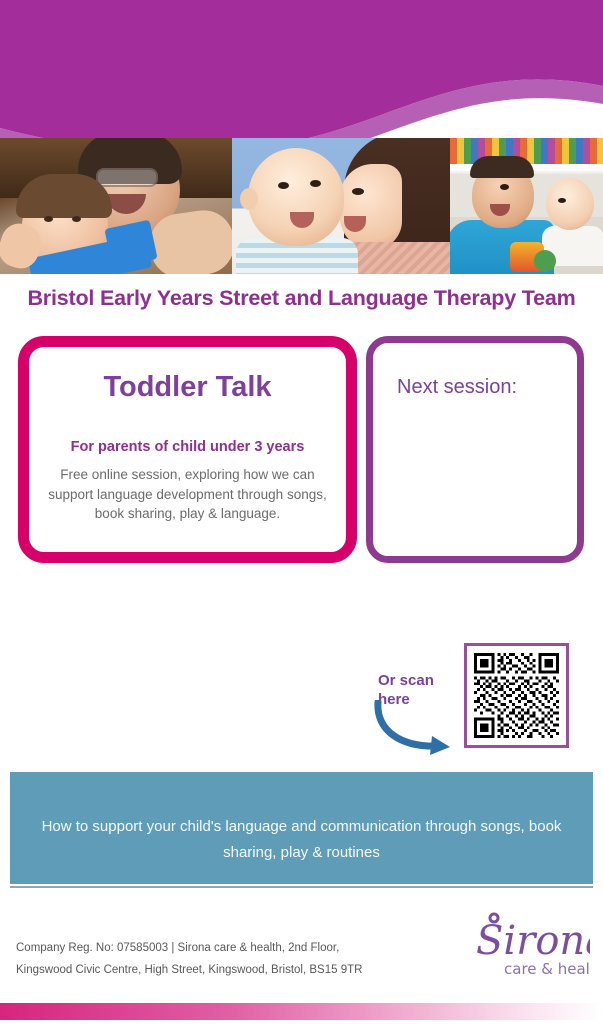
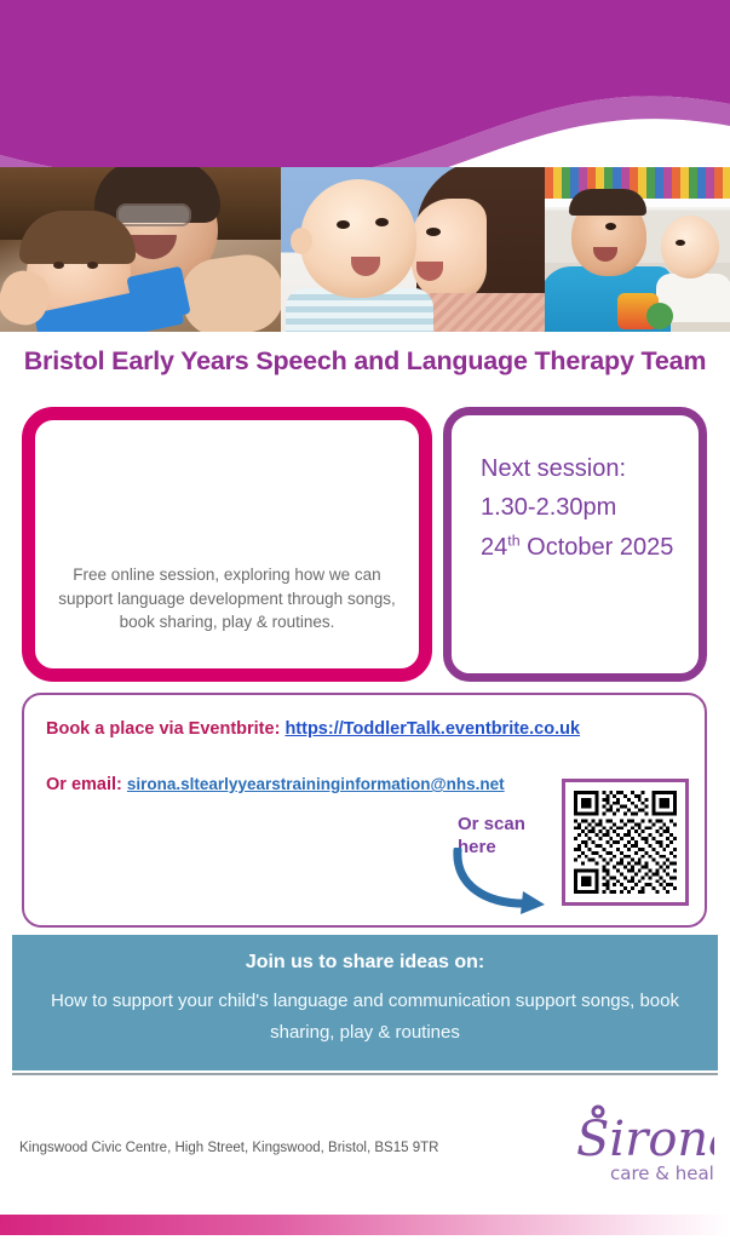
- Bristol Early Years Street and Language Therapy Team
+ Bristol Early Years Speech and Language Therapy Team
- Toddler Talk
- For parents of child under 3 years
- Free online session, exploring how we can support language development through songs, book sharing, play & language.
+ Free online session, exploring how we can support language development through songs, book sharing, play & routines.
  Next session:
+ 1.30-2.30pm
+ 24th October 2025
+ Book a place via Eventbrite: https://ToddlerTalk.eventbrite.co.uk
+ Or email: sirona.sltearlyyearstraininginformation@nhs.net
  Or scan here
+ Join us to share ideas on:
- How to support your child's language and communication through songs, book sharing, play & routines
+ How to support your child's language and communication support songs, book sharing, play & routines
- Company Reg. No: 07585003 | Sirona care & health, 2nd Floor,
  Kingswood Civic Centre, High Street, Kingswood, Bristol, BS15 9TR
  Siron
  care & heal
